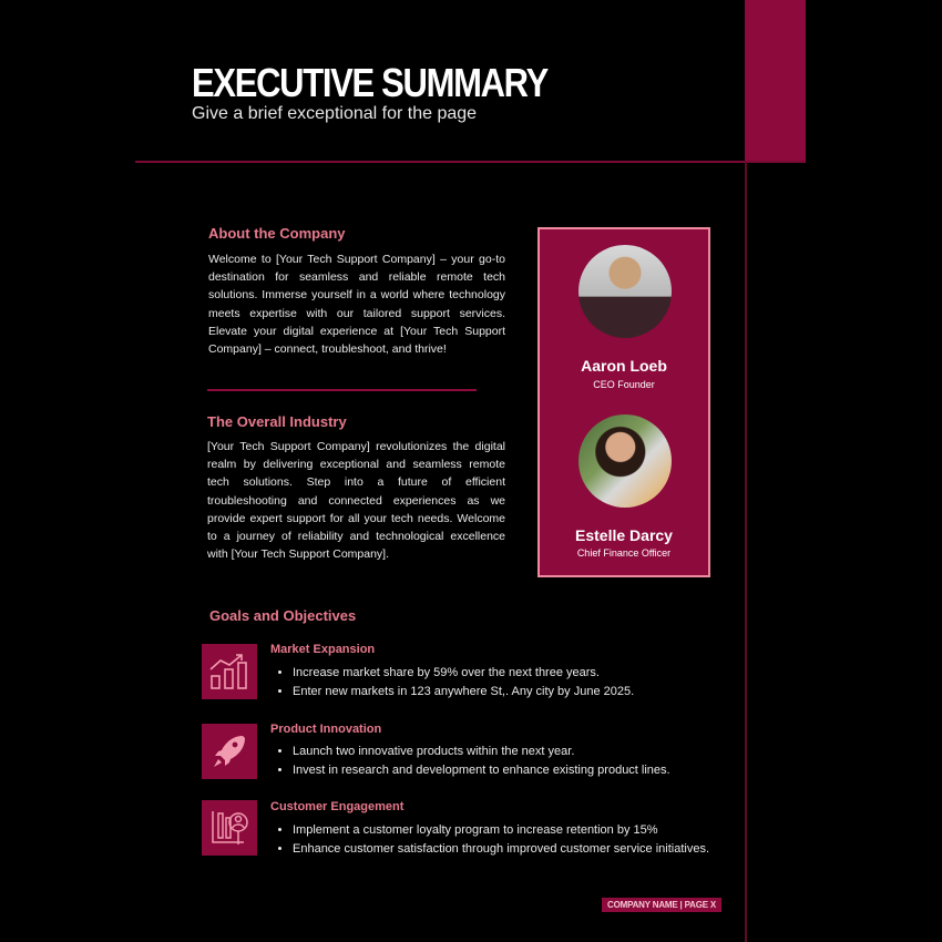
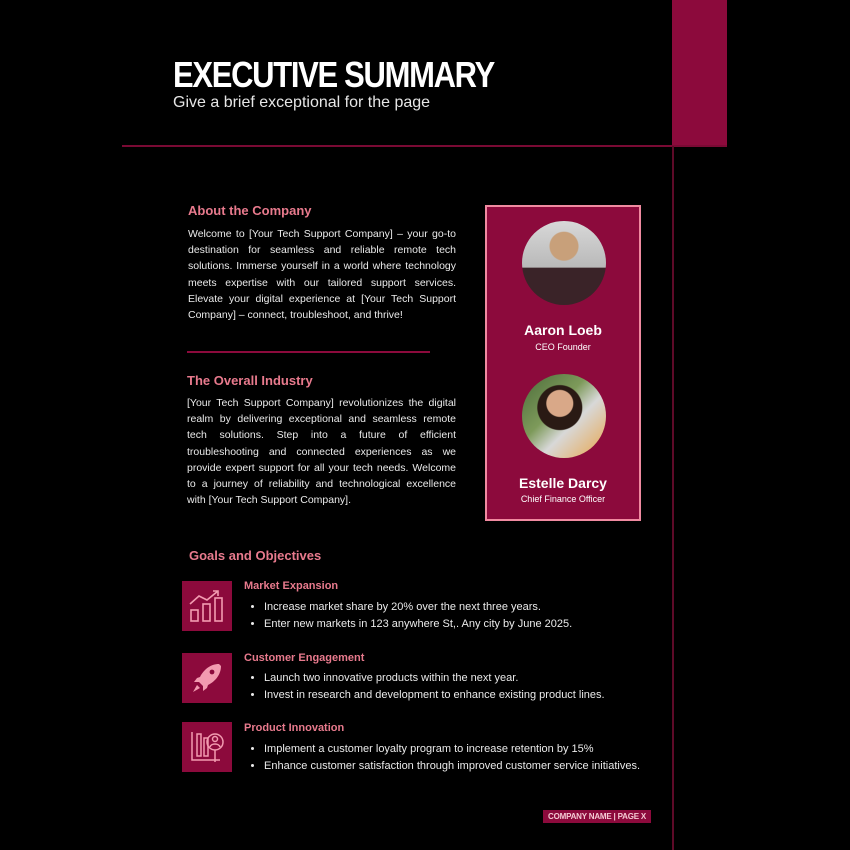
  EXECUTIVE SUMMARY
  Give a brief exceptional for the page
  About the Company
  Welcome to [Your Tech Support Company] – your go-to destination for seamless and reliable remote tech solutions. Immerse yourself in a world where technology meets expertise with our tailored support services. Elevate your digital experience at [Your Tech Support Company] – connect, troubleshoot, and thrive!
  The Overall Industry
  [Your Tech Support Company] revolutionizes the digital realm by delivering exceptional and seamless remote tech solutions. Step into a future of efficient troubleshooting and connected experiences as we provide expert support for all your tech needs. Welcome to a journey of reliability and technological excellence with [Your Tech Support Company].
  Aaron Loeb
  CEO Founder
  Estelle Darcy
  Chief Finance Officer
  Goals and Objectives
  Market Expansion
- Increase market share by 59% over the next three years.
+ Increase market share by 20% over the next three years.
  Enter new markets in 123 anywhere St,. Any city by June 2025.
- Product Innovation
+ Customer Engagement
  Launch two innovative products within the next year.
  Invest in research and development to enhance existing product lines.
- Customer Engagement
+ Product Innovation
  Implement a customer loyalty program to increase retention by 15%
  Enhance customer satisfaction through improved customer service initiatives.
  COMPANY NAME | PAGE X
